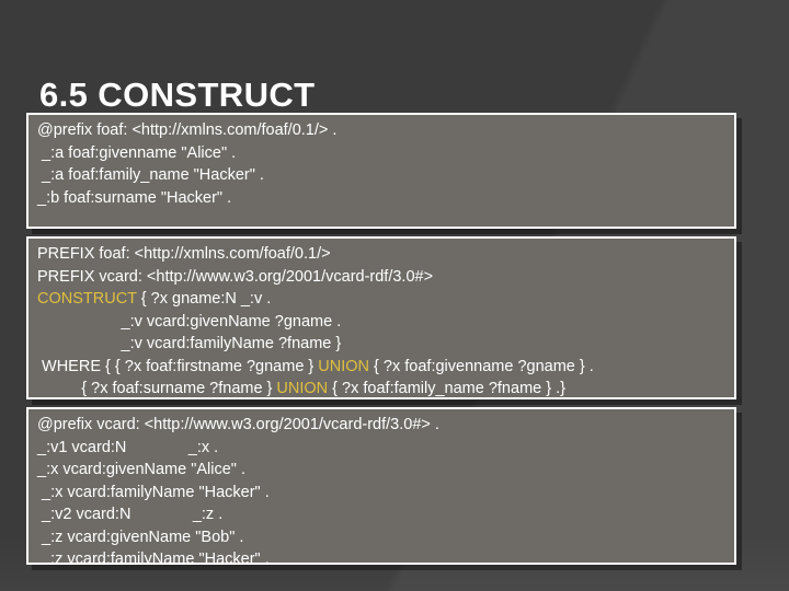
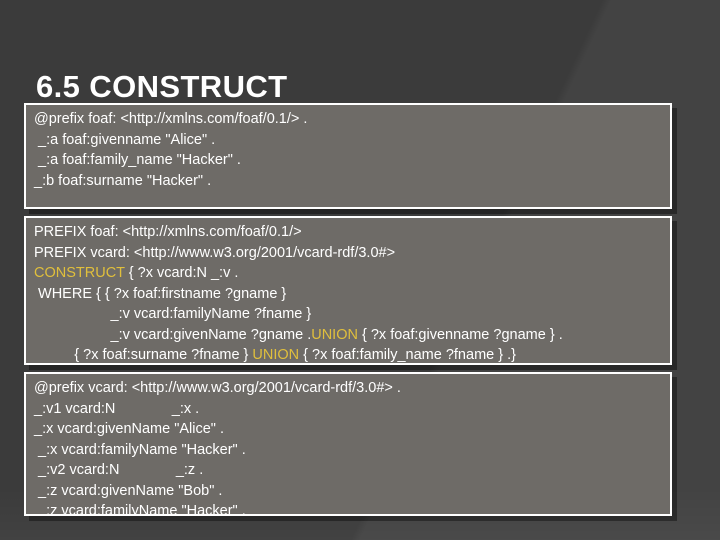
  6.5 CONSTRUCT
  @prefix foaf: <http://xmlns.com/foaf/0.1/> .
  _:a foaf:givenname "Alice" .
  _:a foaf:family_name "Hacker" .
  _:b foaf:surname "Hacker" .
  PREFIX foaf: <http://xmlns.com/foaf/0.1/>
  PREFIX vcard: <http://www.w3.org/2001/vcard-rdf/3.0#>
- CONSTRUCT { ?x gname:N _:v .
+ CONSTRUCT { ?x vcard:N _:v .
- _:v vcard:givenName ?gname .
+ WHERE { { ?x foaf:firstname ?gname }
  _:v vcard:familyName ?fname }
- WHERE { { ?x foaf:firstname ?gname } UNION { ?x foaf:givenname ?gname } .
+ _:v vcard:givenName ?gname .UNION { ?x foaf:givenname ?gname } .
  { ?x foaf:surname ?fname } UNION { ?x foaf:family_name ?fname } .}
  @prefix vcard: <http://www.w3.org/2001/vcard-rdf/3.0#> .
  _:v1 vcard:N _:x .
  _:x vcard:givenName "Alice" .
  _:x vcard:familyName "Hacker" .
  _:v2 vcard:N _:z .
  _:z vcard:givenName "Bob" .
  _:z vcard:familyName "Hacker" .
